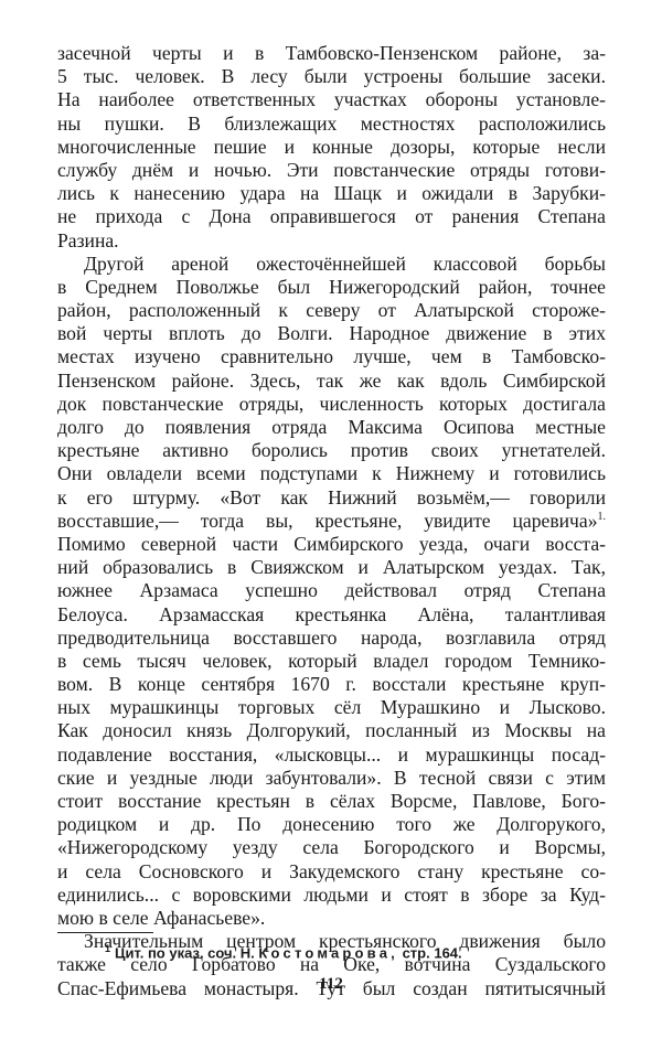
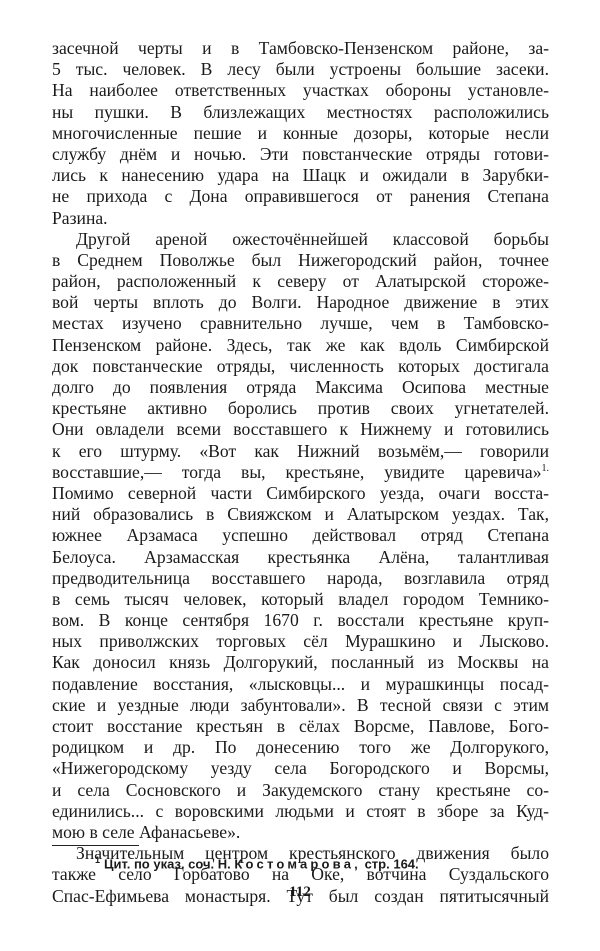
  засечной черты и в Тамбовско-Пензенском районе, за-
  5 тыс. человек. В лесу были устроены большие засеки.
  На наиболее ответственных участках обороны установле-
  ны пушки. В близлежащих местностях расположились
  многочисленные пешие и конные дозоры, которые несли
  службу днём и ночью. Эти повстанческие отряды готови-
  лись к нанесению удара на Шацк и ожидали в Зарубки-
  не прихода с Дона оправившегося от ранения Степана
  Разина.
  Другой ареной ожесточённейшей классовой борьбы
  в Среднем Поволжье был Нижегородский район, точнее
  район, расположенный к северу от Алатырской стороже-
  вой черты вплоть до Волги. Народное движение в этих
  местах изучено сравнительно лучше, чем в Тамбовско-
  Пензенском районе. Здесь, так же как вдоль Симбирской
  док повстанческие отряды, численность которых достигала
  долго до появления отряда Максима Осипова местные
  крестьяне активно боролись против своих угнетателей.
- Они овладели всеми подступами к Нижнему и готовились
+ Они овладели всеми восставшего к Нижнему и готовились
  к его штурму. «Вот как Нижний возьмём,— говорили
  восставшие,— тогда вы, крестьяне, увидите царевича»1.
  Помимо северной части Симбирского уезда, очаги восста-
  ний образовались в Свияжском и Алатырском уездах. Так,
  южнее Арзамаса успешно действовал отряд Степана
  Белоуса. Арзамасская крестьянка Алёна, талантливая
  предводительница восставшего народа, возглавила отряд
  в семь тысяч человек, который владел городом Темнико-
  вом. В конце сентября 1670 г. восстали крестьяне круп-
- ных мурашкинцы торговых сёл Мурашкино и Лысково.
+ ных приволжских торговых сёл Мурашкино и Лысково.
  Как доносил князь Долгорукий, посланный из Москвы на
  подавление восстания, «лысковцы... и мурашкинцы посад-
  ские и уездные люди забунтовали». В тесной связи с этим
  стоит восстание крестьян в сёлах Ворсме, Павлове, Бого-
  родицком и др. По донесению того же Долгорукого,
  «Нижегородскому уезду села Богородского и Ворсмы,
  и села Сосновского и Закудемского стану крестьяне со-
  единились... с воровскими людьми и стоят в зборе за Куд-
  мою в селе Афанасьеве».
  Значительным центром крестьянского движения было
  также село Горбатово на Оке, вотчина Суздальского
  Спас-Ефимьева монастыря. Тут был создан пятитысячный
  1 Цит. по указ. соч. Н. Костомарова, стр. 164.
  112
